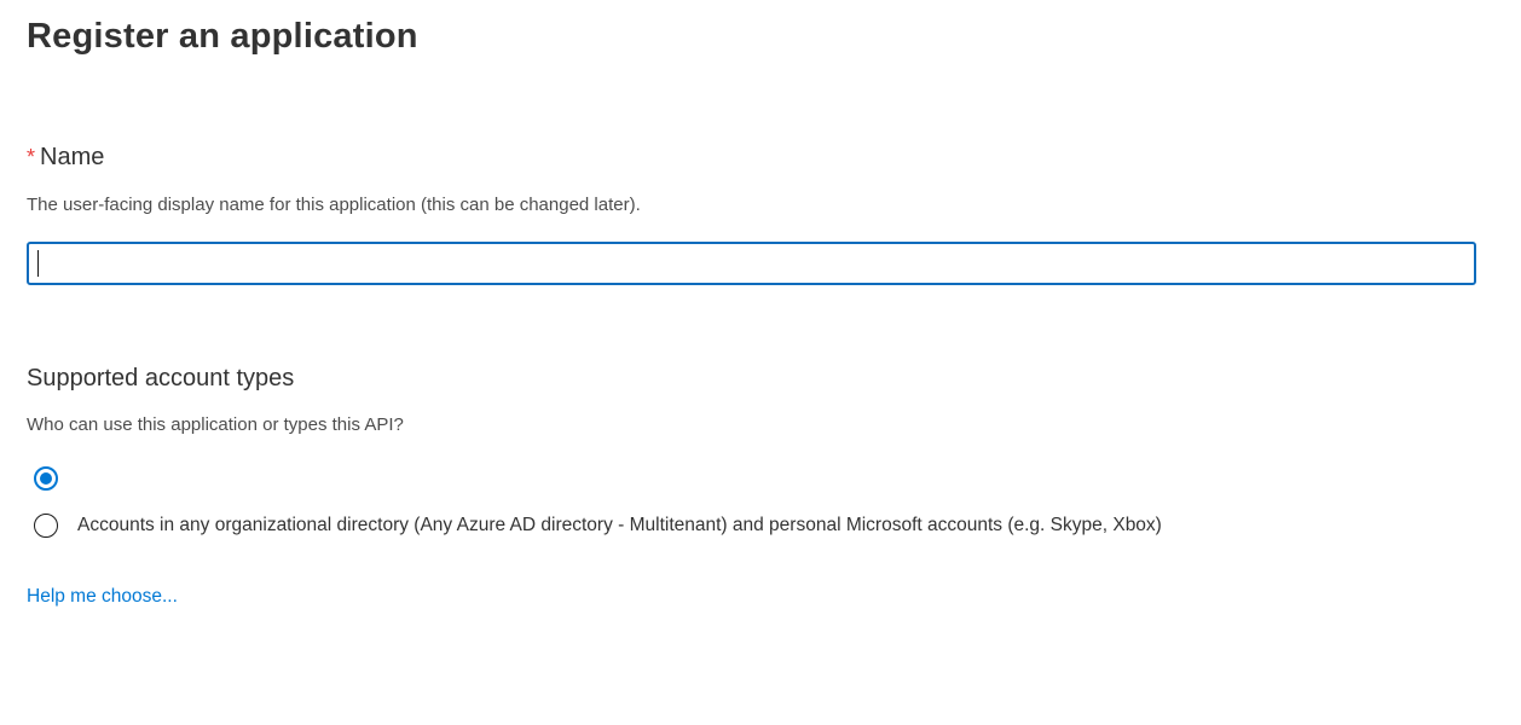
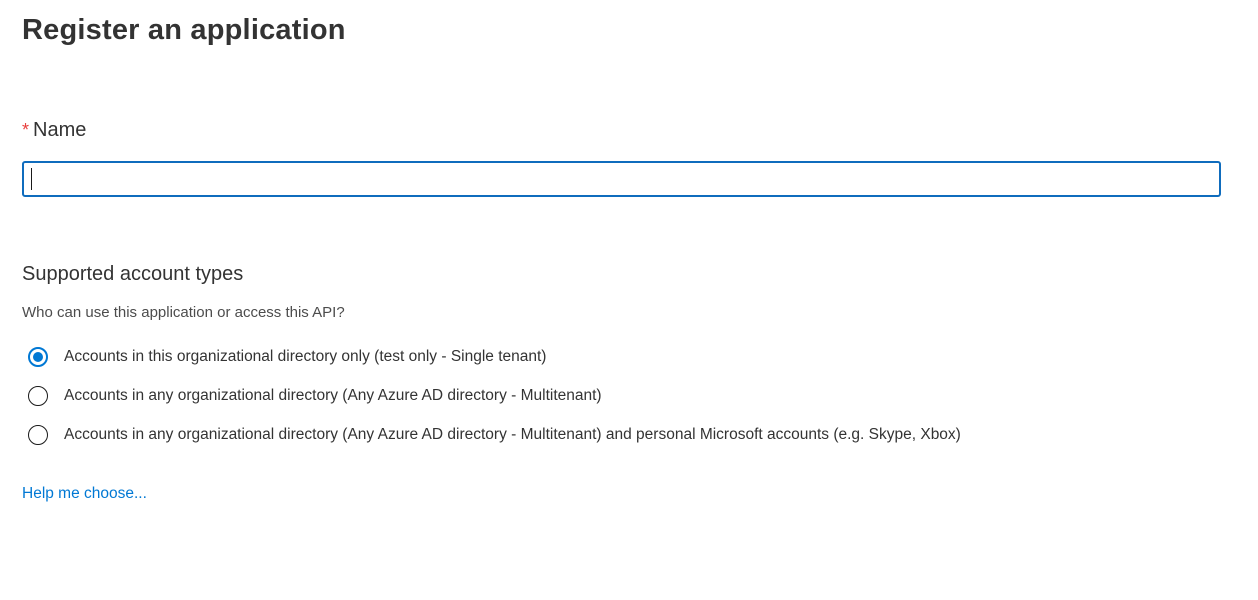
  Register an application
  * Name
- The user-facing display name for this application (this can be changed later).
  Supported account types
- Who can use this application or types this API?
+ Who can use this application or access this API?
+ Accounts in this organizational directory only (test only - Single tenant)
+ Accounts in any organizational directory (Any Azure AD directory - Multitenant)
  Accounts in any organizational directory (Any Azure AD directory - Multitenant) and personal Microsoft accounts (e.g. Skype, Xbox)
  Help me choose...
